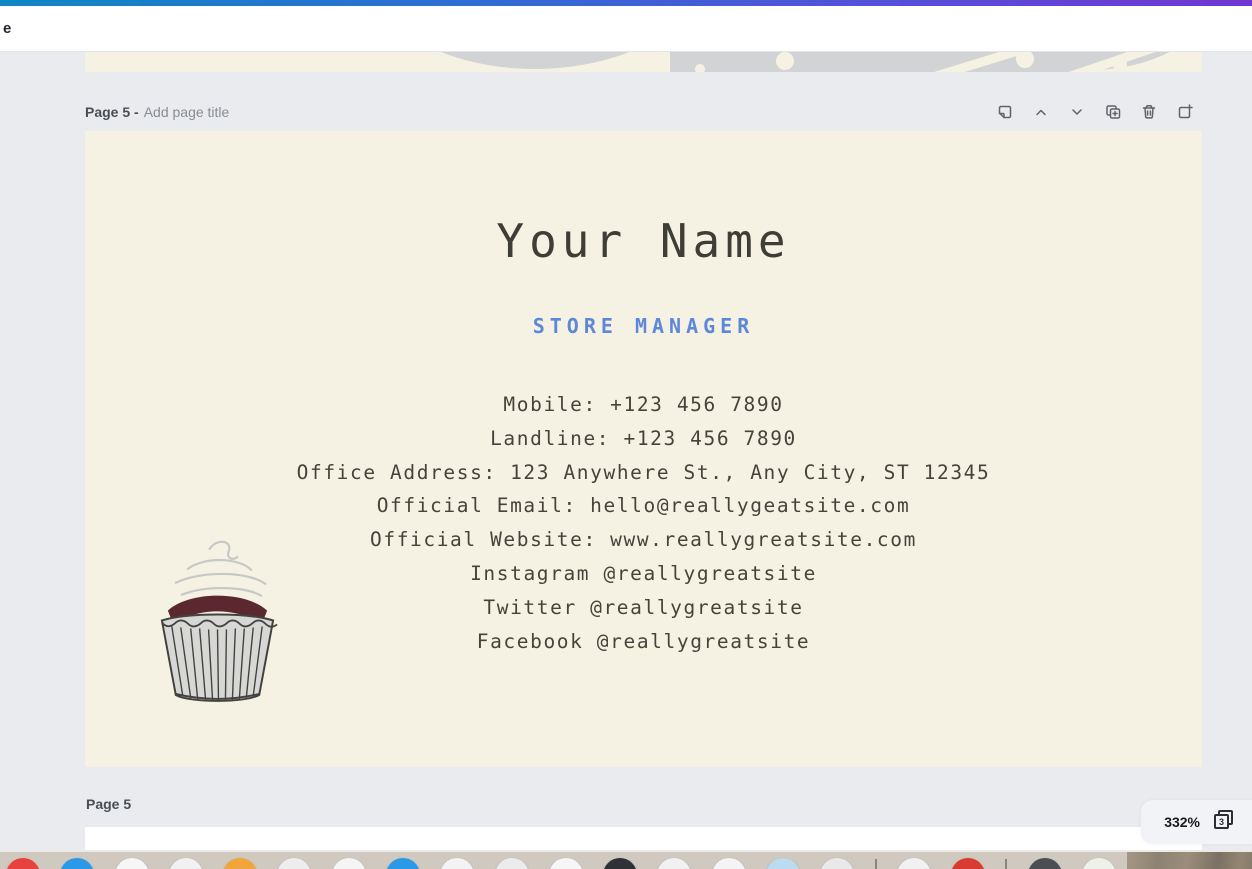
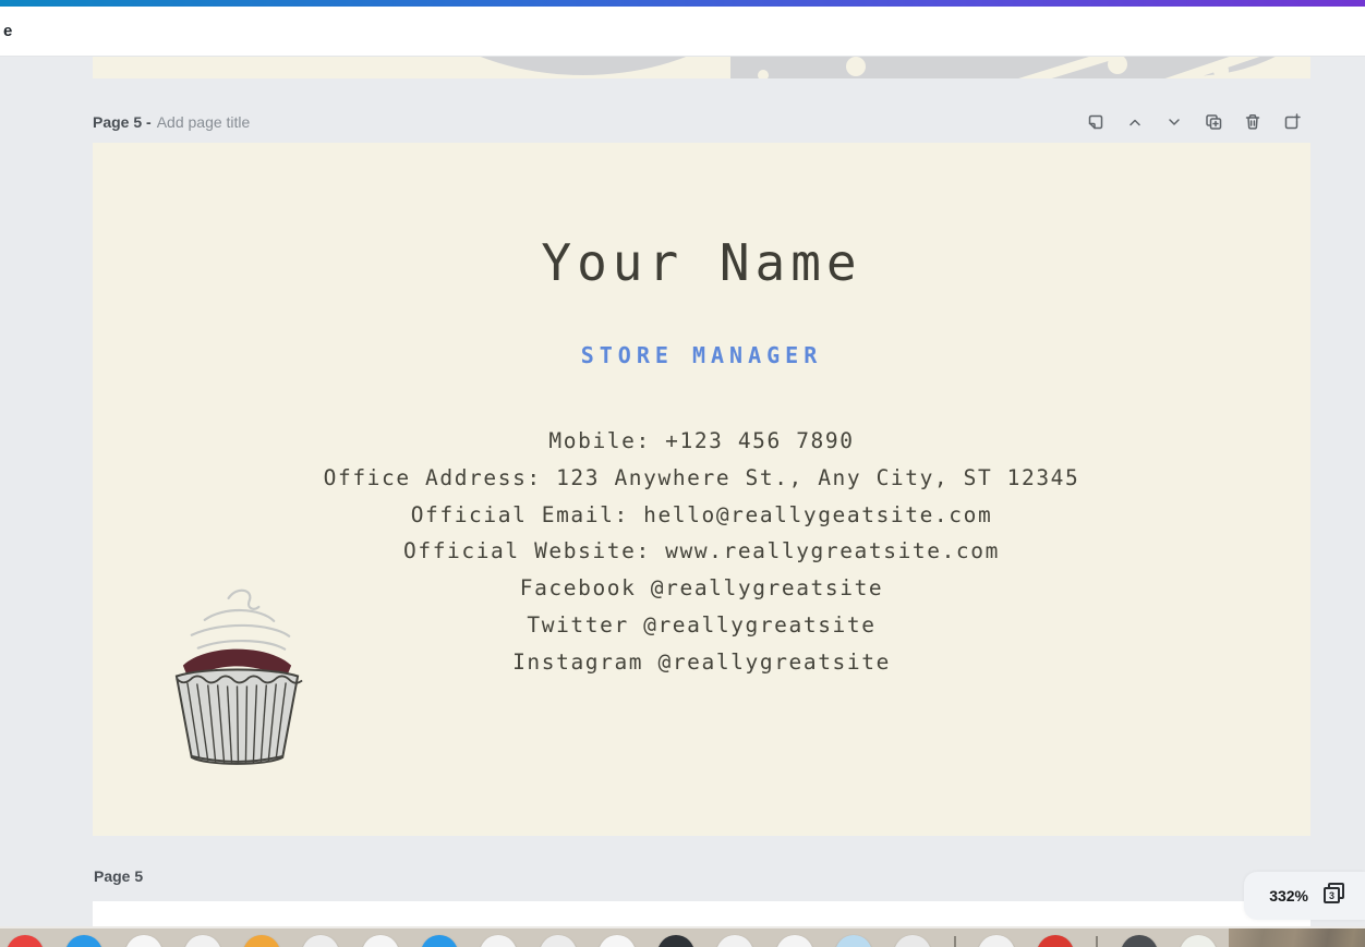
  e
  Page 5 -
  Add page title
  Your Name
  STORE MANAGER
  Mobile: +123 456 7890
- Landline: +123 456 7890
  Office Address: 123 Anywhere St., Any City, ST 12345
  Official Email: hello@reallygeatsite.com
  Official Website: www.reallygreatsite.com
- Instagram @reallygreatsite
+ Facebook @reallygreatsite
  Twitter @reallygreatsite
- Facebook @reallygreatsite
+ Instagram @reallygreatsite
  Page 5
  332%
  3
